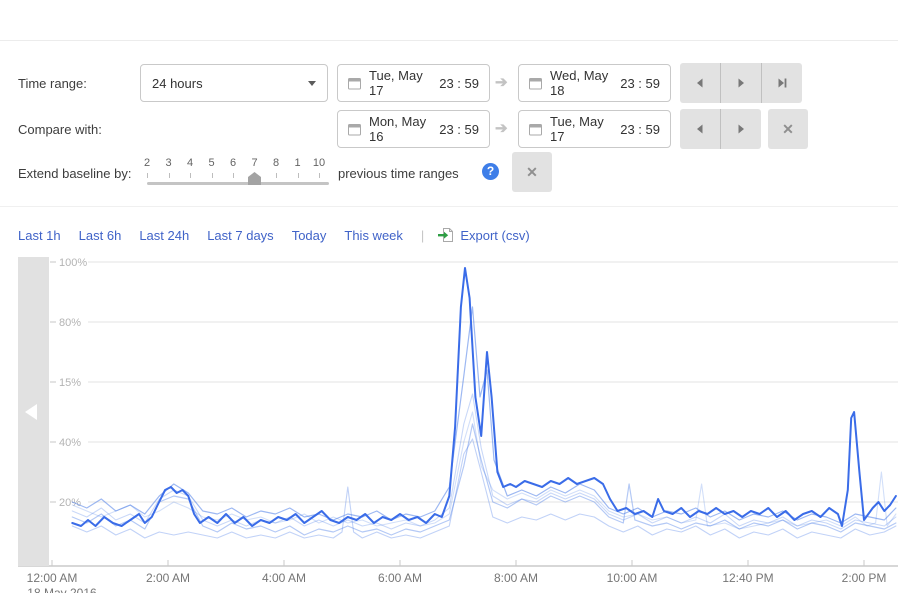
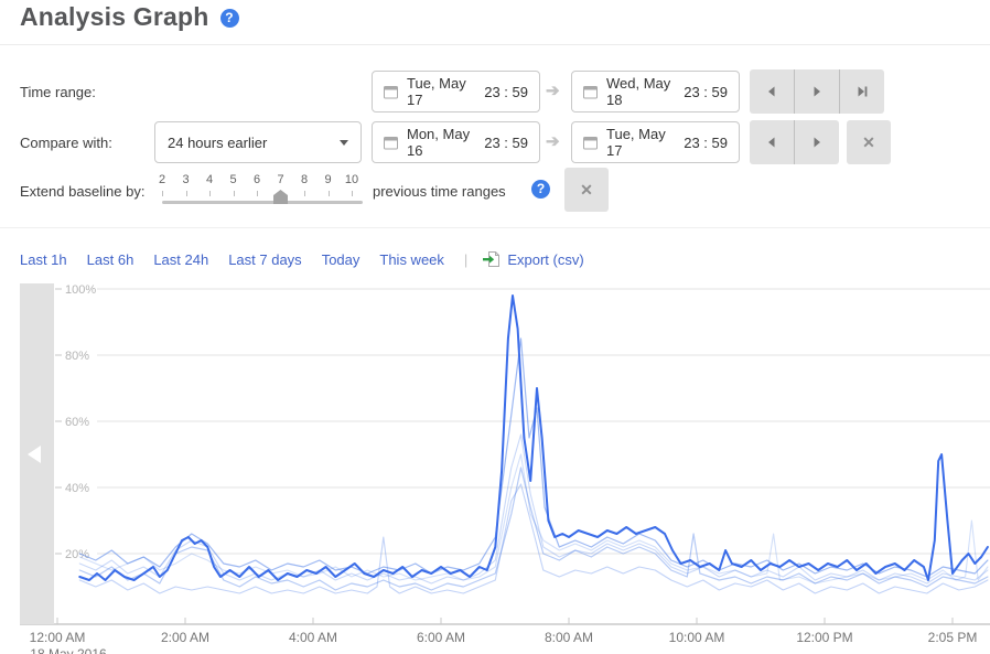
+ Analysis Graph ?
  Time range:
- 24 hours
  Tue, May 17
  23 : 59
  ➔
  Wed, May 18
  23 : 59
  Compare with:
+ 24 hours earlier
  Mon, May 16
  23 : 59
  ➔
  Tue, May 17
  23 : 59
  ✕
  Extend baseline by:
  2
  3
  4
  5
  6
  7
  8
- 1
+ 9
  10
  previous time ranges
  ?
  ✕
  Last 1h
  Last 6h
  Last 24h
  Last 7 days
  Today
  This week
  |
  Export (csv)
  100%
  80%
- 15%
+ 60%
  40%
  20%
  12:00 AM
  2:00 AM
  4:00 AM
  6:00 AM
  8:00 AM
  10:00 AM
- 12:40 PM
+ 12:00 PM
- 2:00 PM
+ 2:05 PM
